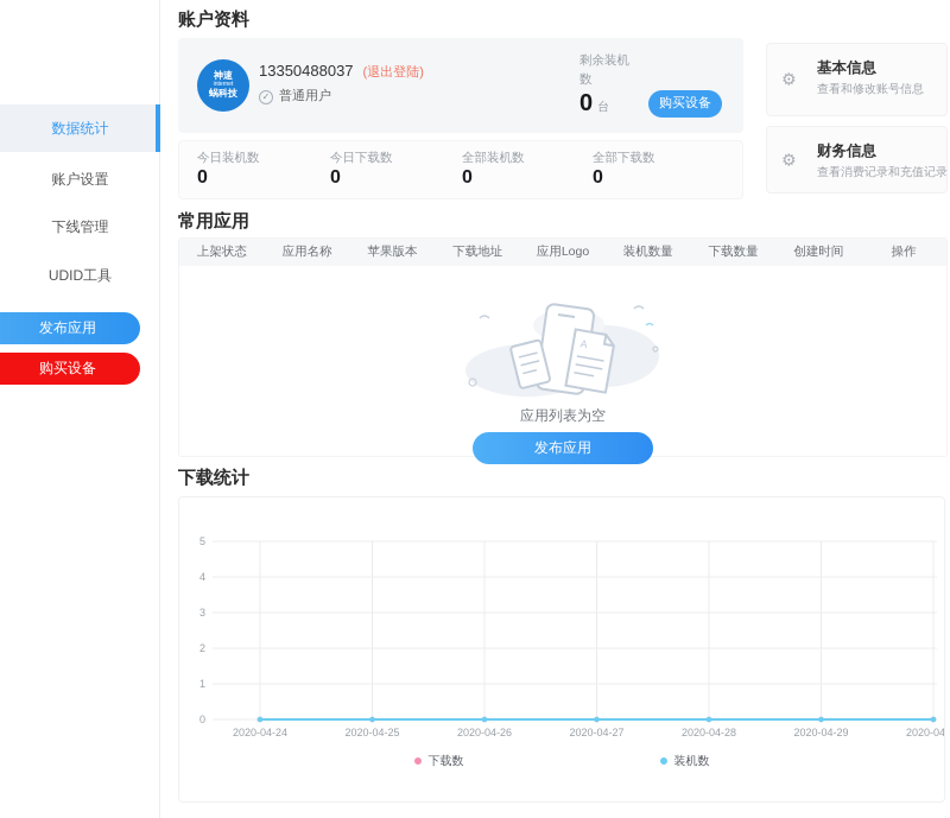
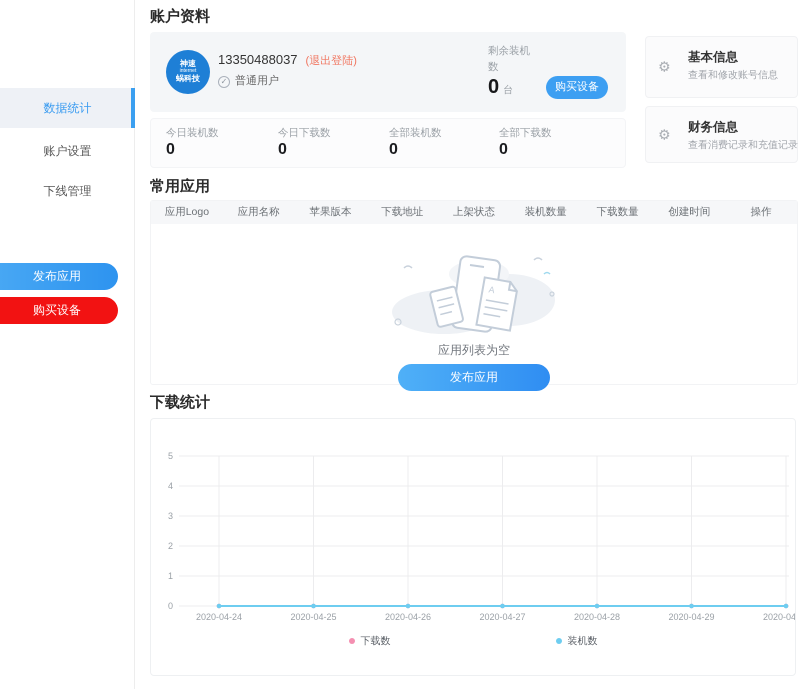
  数据统计
  账户设置
  下线管理
- UDID工具
  发布应用
  购买设备
  账户资料
  神速
  蜗科技
  13350488037
  (退出登陆)
  ✓
  普通用户
  剩余装机数
  0
  台
  购买设备
  今日装机数
  0
  今日下载数
  0
  全部装机数
  0
  全部下载数
  0
  ⚙
  基本信息
  查看和修改账号信息
  ⚙
  财务信息
  查看消费记录和充值记录
  常用应用
- 上架状态
+ 应用Logo
  应用名称
  苹果版本
  下载地址
- 应用Logo
+ 上架状态
  装机数量
  下载数量
  创建时间
  操作
  应用列表为空
  发布应用
  下载统计
  0
  1
  2
  3
  4
  5
  2020-04-24
  2020-04-25
  2020-04-26
  2020-04-27
  2020-04-28
  2020-04-29
  2020-04
  下载数
  装机数
